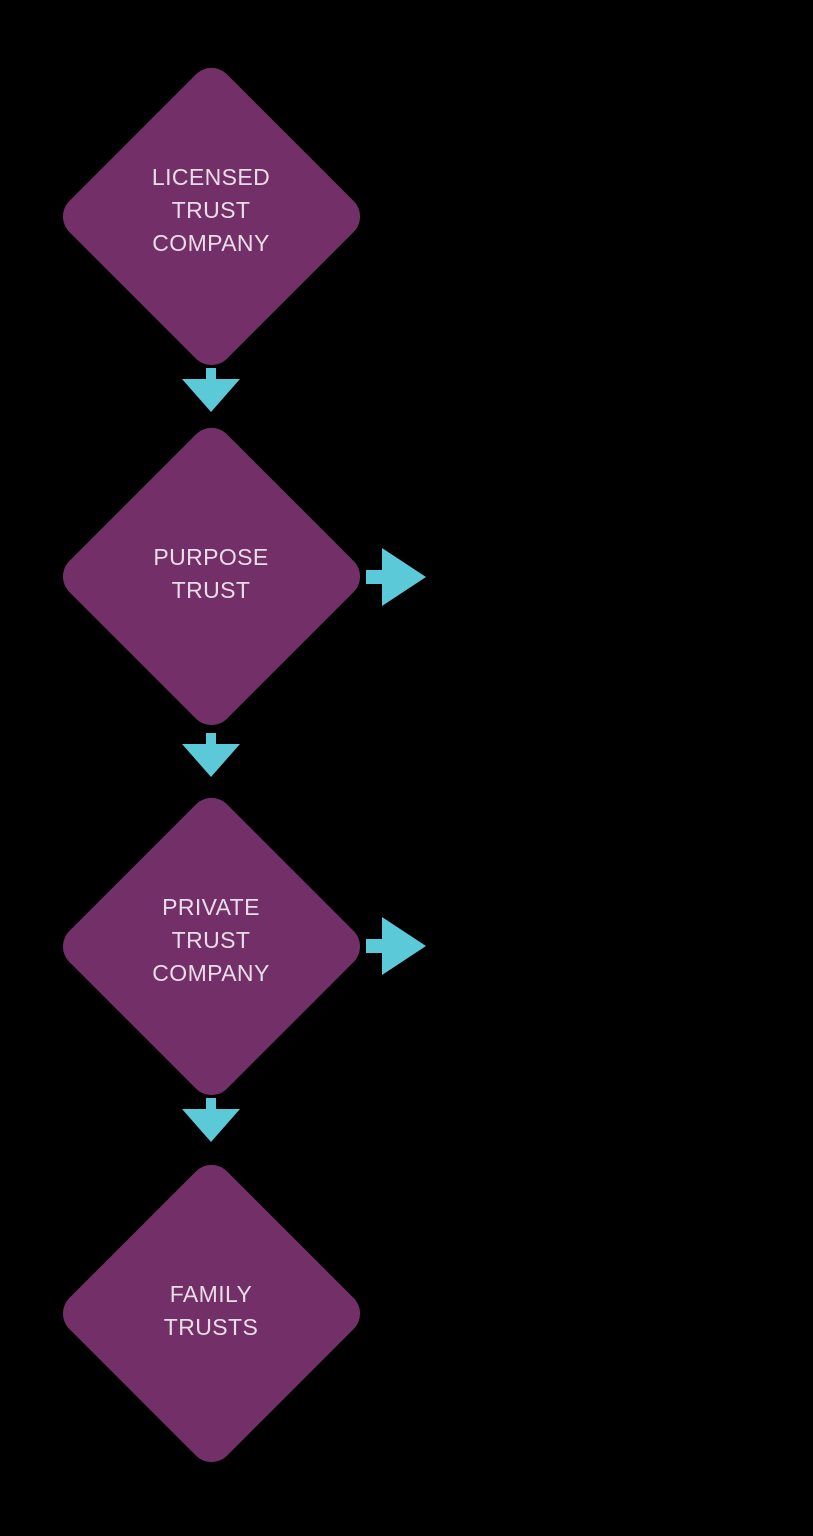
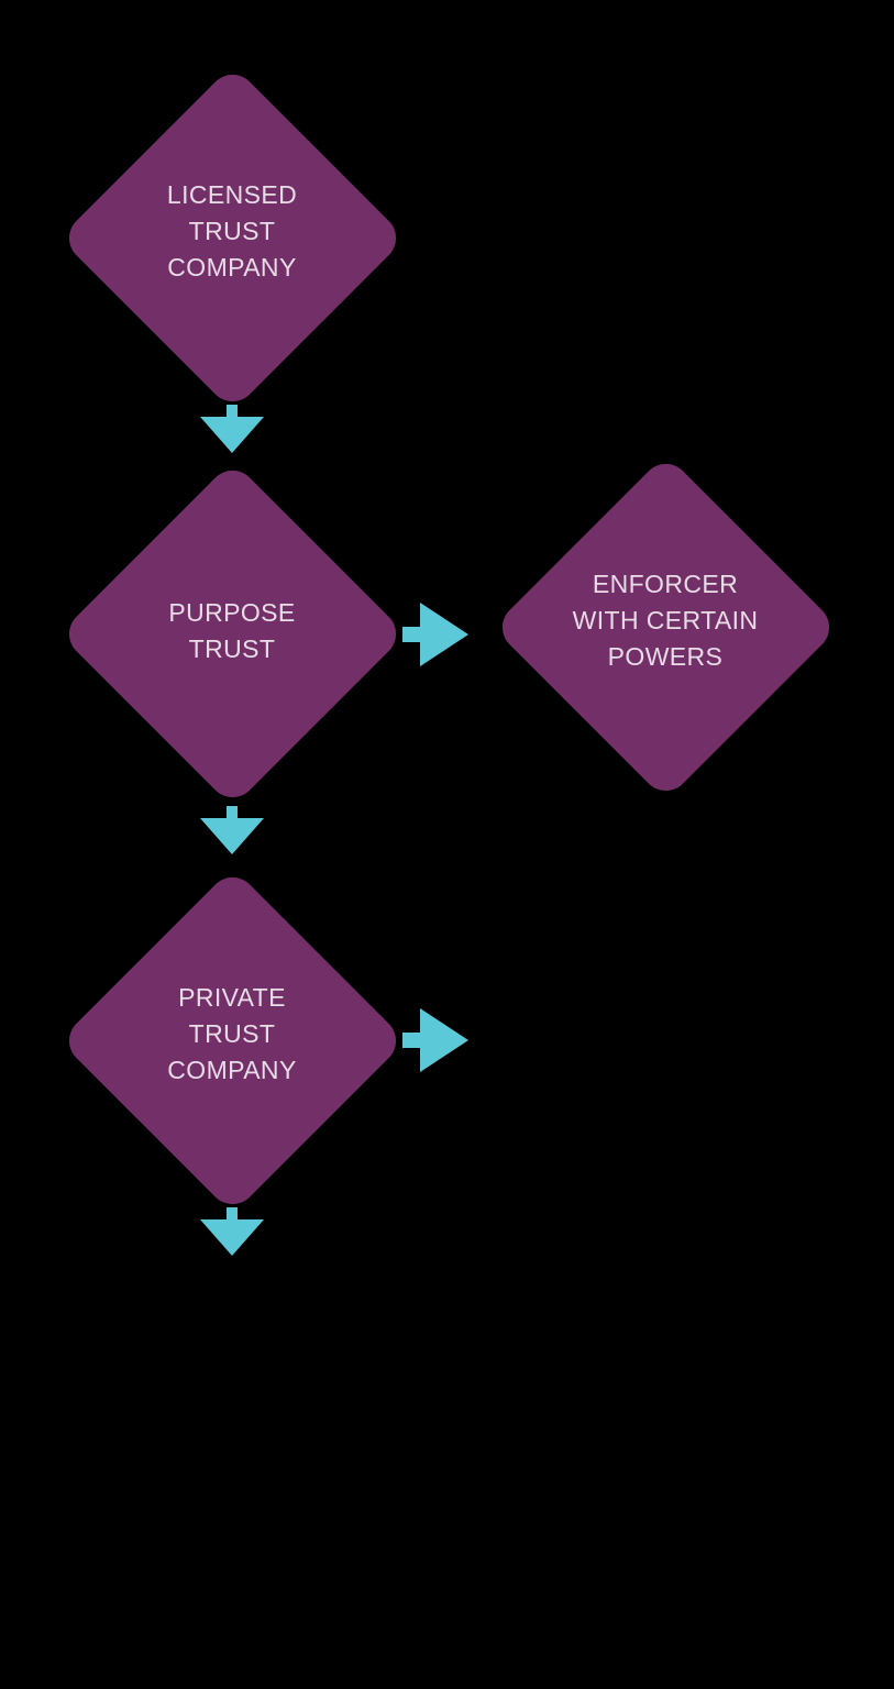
  LICENSED
  TRUST
  COMPANY
  PURPOSE
  TRUST
+ ENFORCER
+ WITH CERTAIN
+ POWERS
  PRIVATE
  TRUST
  COMPANY
- FAMILY
- TRUSTS
